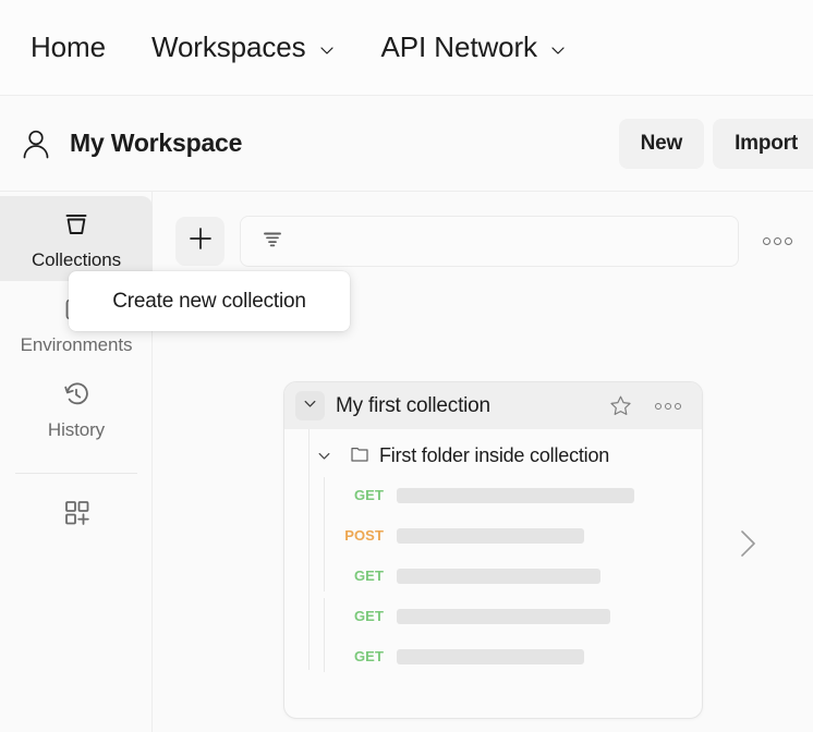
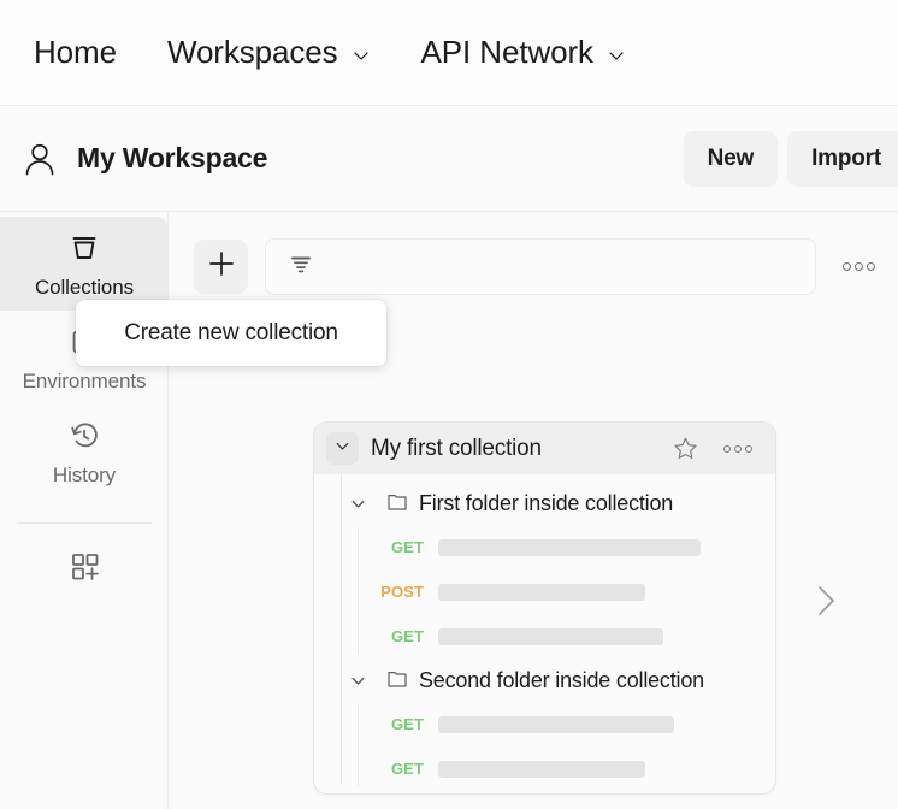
  Home
  Workspaces
  API Network
  My Workspace
  New
  Import
  Collections
  Environments
  History
  My first collection
  First folder inside collection
  GET
  POST
  GET
+ Second folder inside collection
  GET
  GET
  Create new collection
